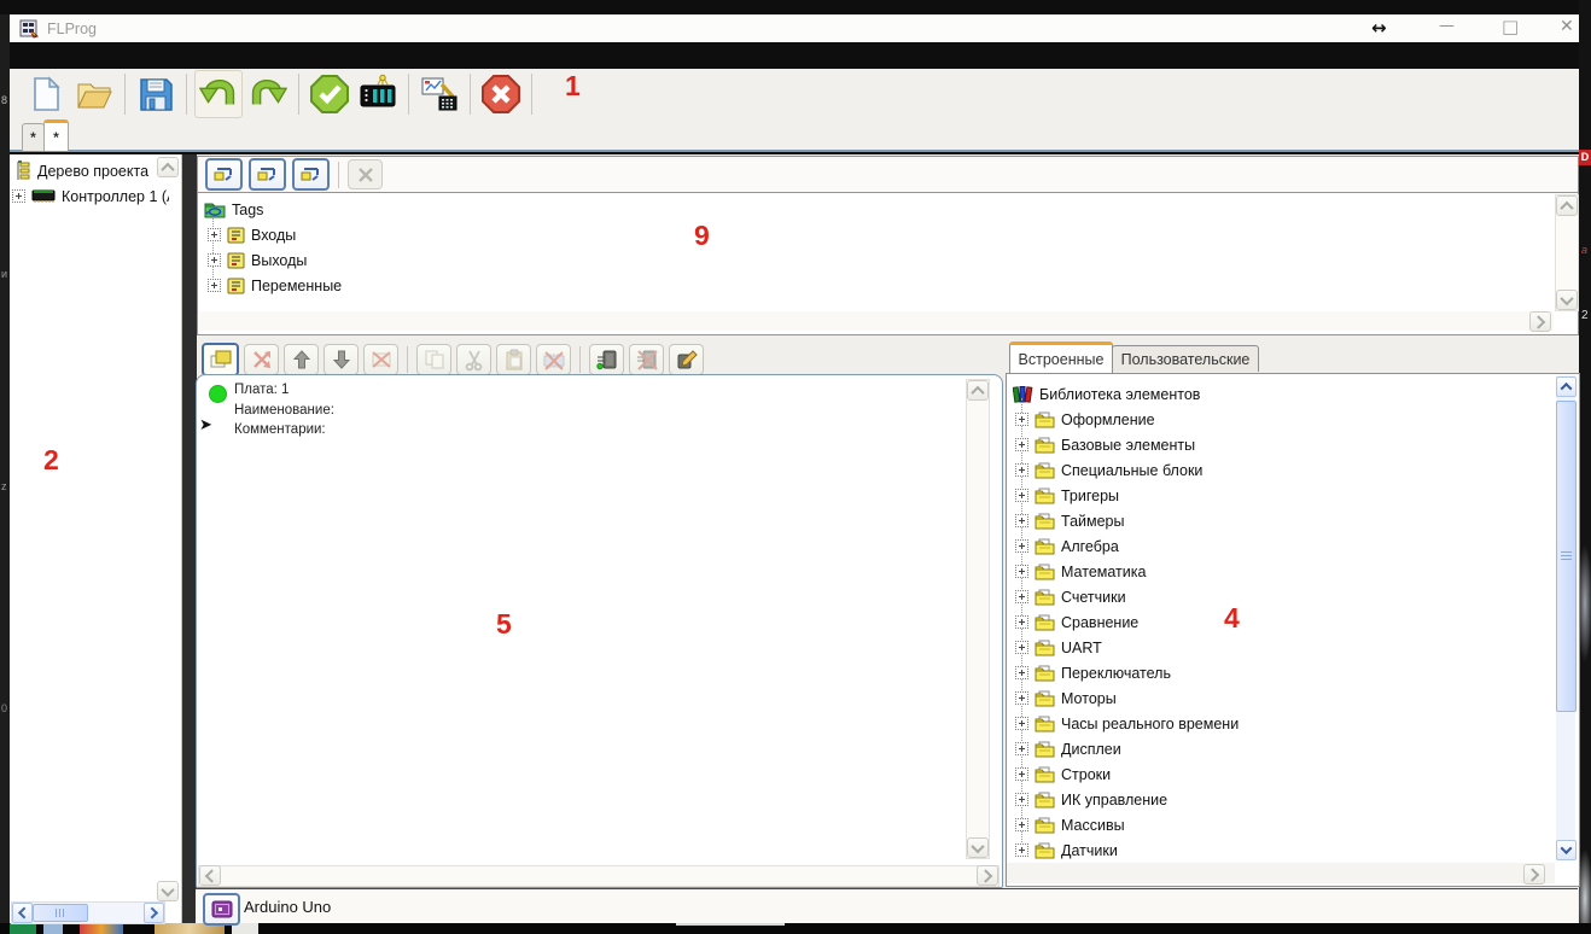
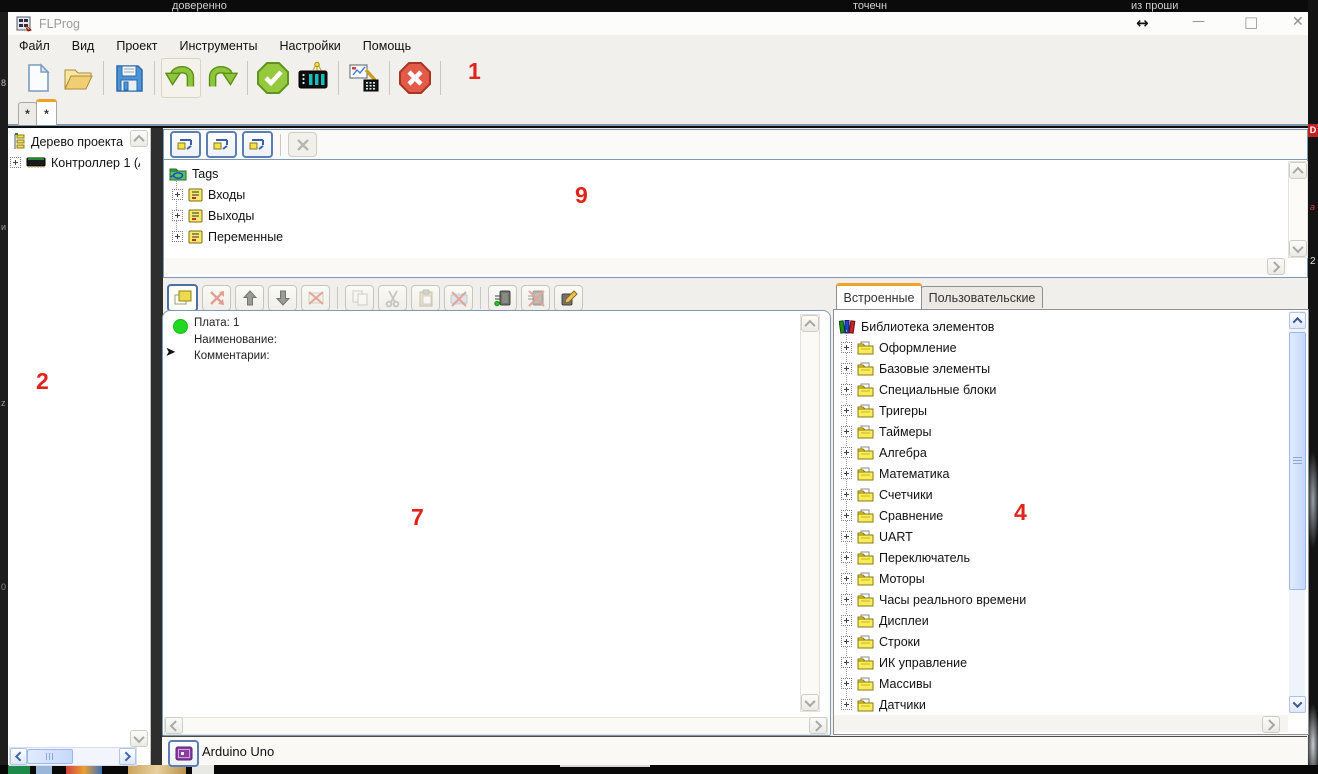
+ доверенно
+ точечн
+ из проши
  8
  и
  z
  0
  D
  a
  2
  FLProg
  ↔
  —
  □
  ✕
+ Файл
+ Вид
+ Проект
+ Инструменты
+ Настройки
+ Помощь
  *
  *
  Дерево проекта
  Контроллер 1 (
  Tags
  Входы
  Выходы
  Переменные
  Плата: 1
  Наименование:
  ➤
  Комментарии:
  Встроенные
  Пользовательские
  Библиотека элементов
  Оформление
  Базовые элементы
  Специальные блоки
  Тригеры
  Таймеры
  Алгебра
  Математика
  Счетчики
  Сравнение
  UART
  Переключатель
  Моторы
  Часы реального времени
  Дисплеи
  Строки
  ИК управление
  Массивы
  Датчики
  Arduino Uno
  1
  2
  9
  4
- 5
+ 7
